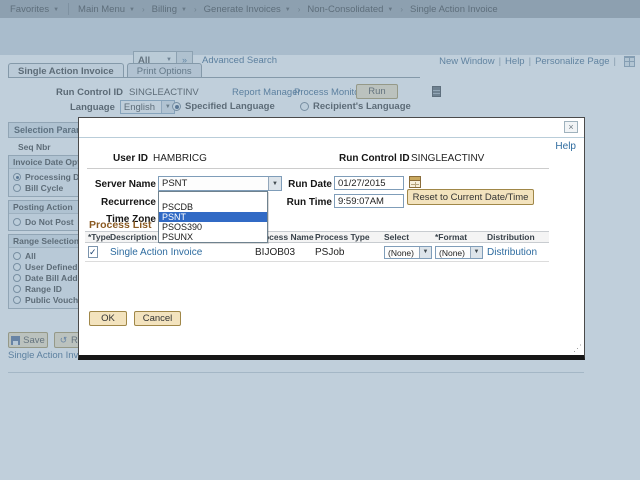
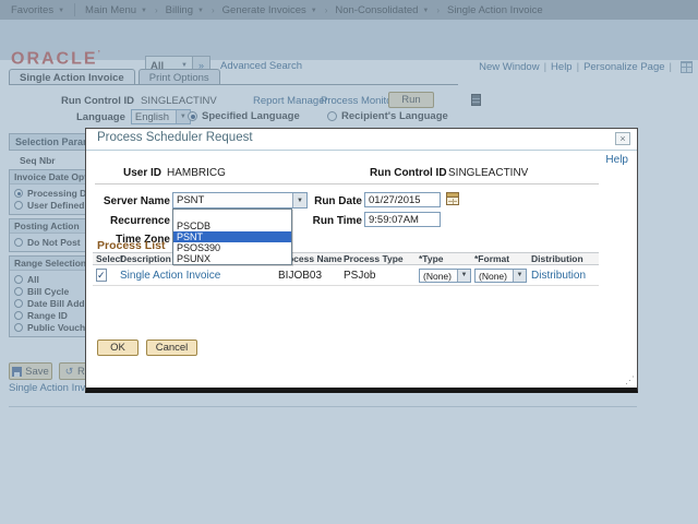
  Favorites
  Main Menu
  Billing
  Generate Invoices
  Non-Consolidated
  Single Action Invoice
+ ORACLE’
  All
  »
  Advanced Search
  New Window
  |
  Help
  |
  Personalize Page
  |
  Single Action Invoice
  Print Options
  Run Control ID SINGLEACTINV
  Report Manager
  Process Monit
  Run
  Language
  English
  Specified Language
  Recipient's Language
  Seq Nbr
  Invoice Date Op
  Processing D
- Bill Cycle
+ User Defined
  Posting Action
  Do Not Post
  Range Selection
  All
- User Defined
+ Bill Cycle
  Date Bill Add
  Range ID
  Public Vouch
  Save
  ↺
  Single Action Inv
+ Process Scheduler Request
  ×
  Help
  User ID
  HAMBRICG
  Run Control ID
  SINGLEACTINV
  Server Name
  PSNT
  Recurrence
  Time Zone
  Run Date
  01/27/2015
  Run Time
  9:59:07AM
- Reset to Current Date/Time
  PSCDB
  PSNT
  PSOS390
  PSUNX
  Process List
- *Type
+ Select
  Description
  cess Name
  Process Type
- Select
+ *Type
  *Format
  Distribution
  ✓
  Single Action Invoice
  BIJOB03
  PSJob
  (None)
  (None)
  Distribution
  OK
  Cancel
  ⋰
